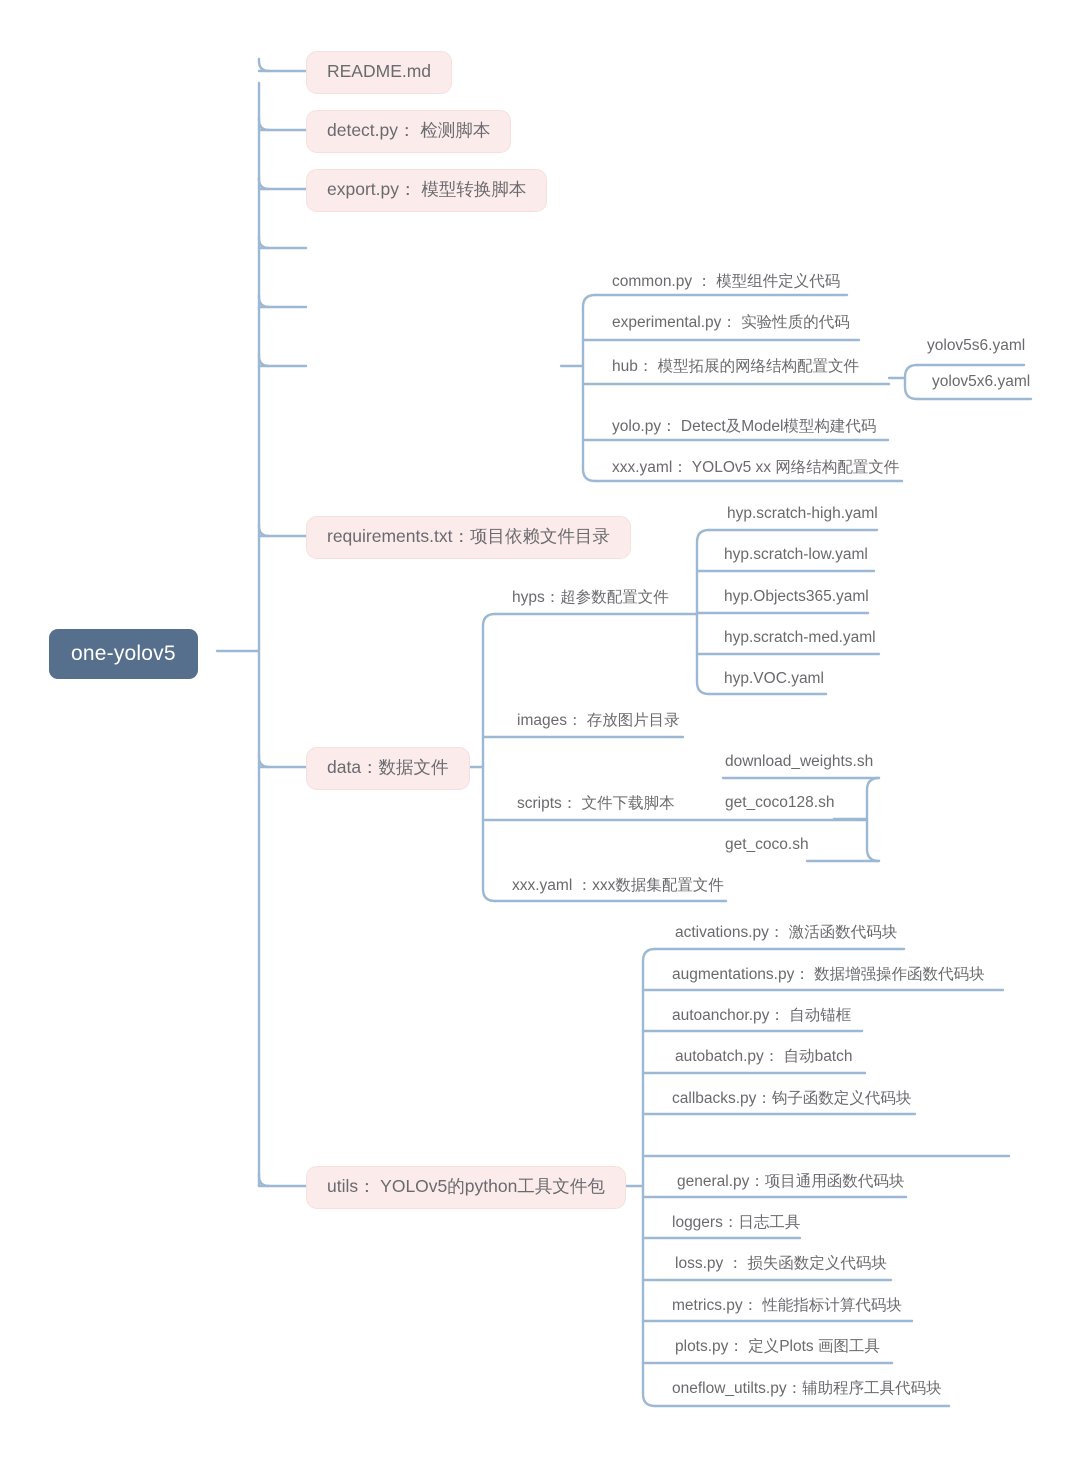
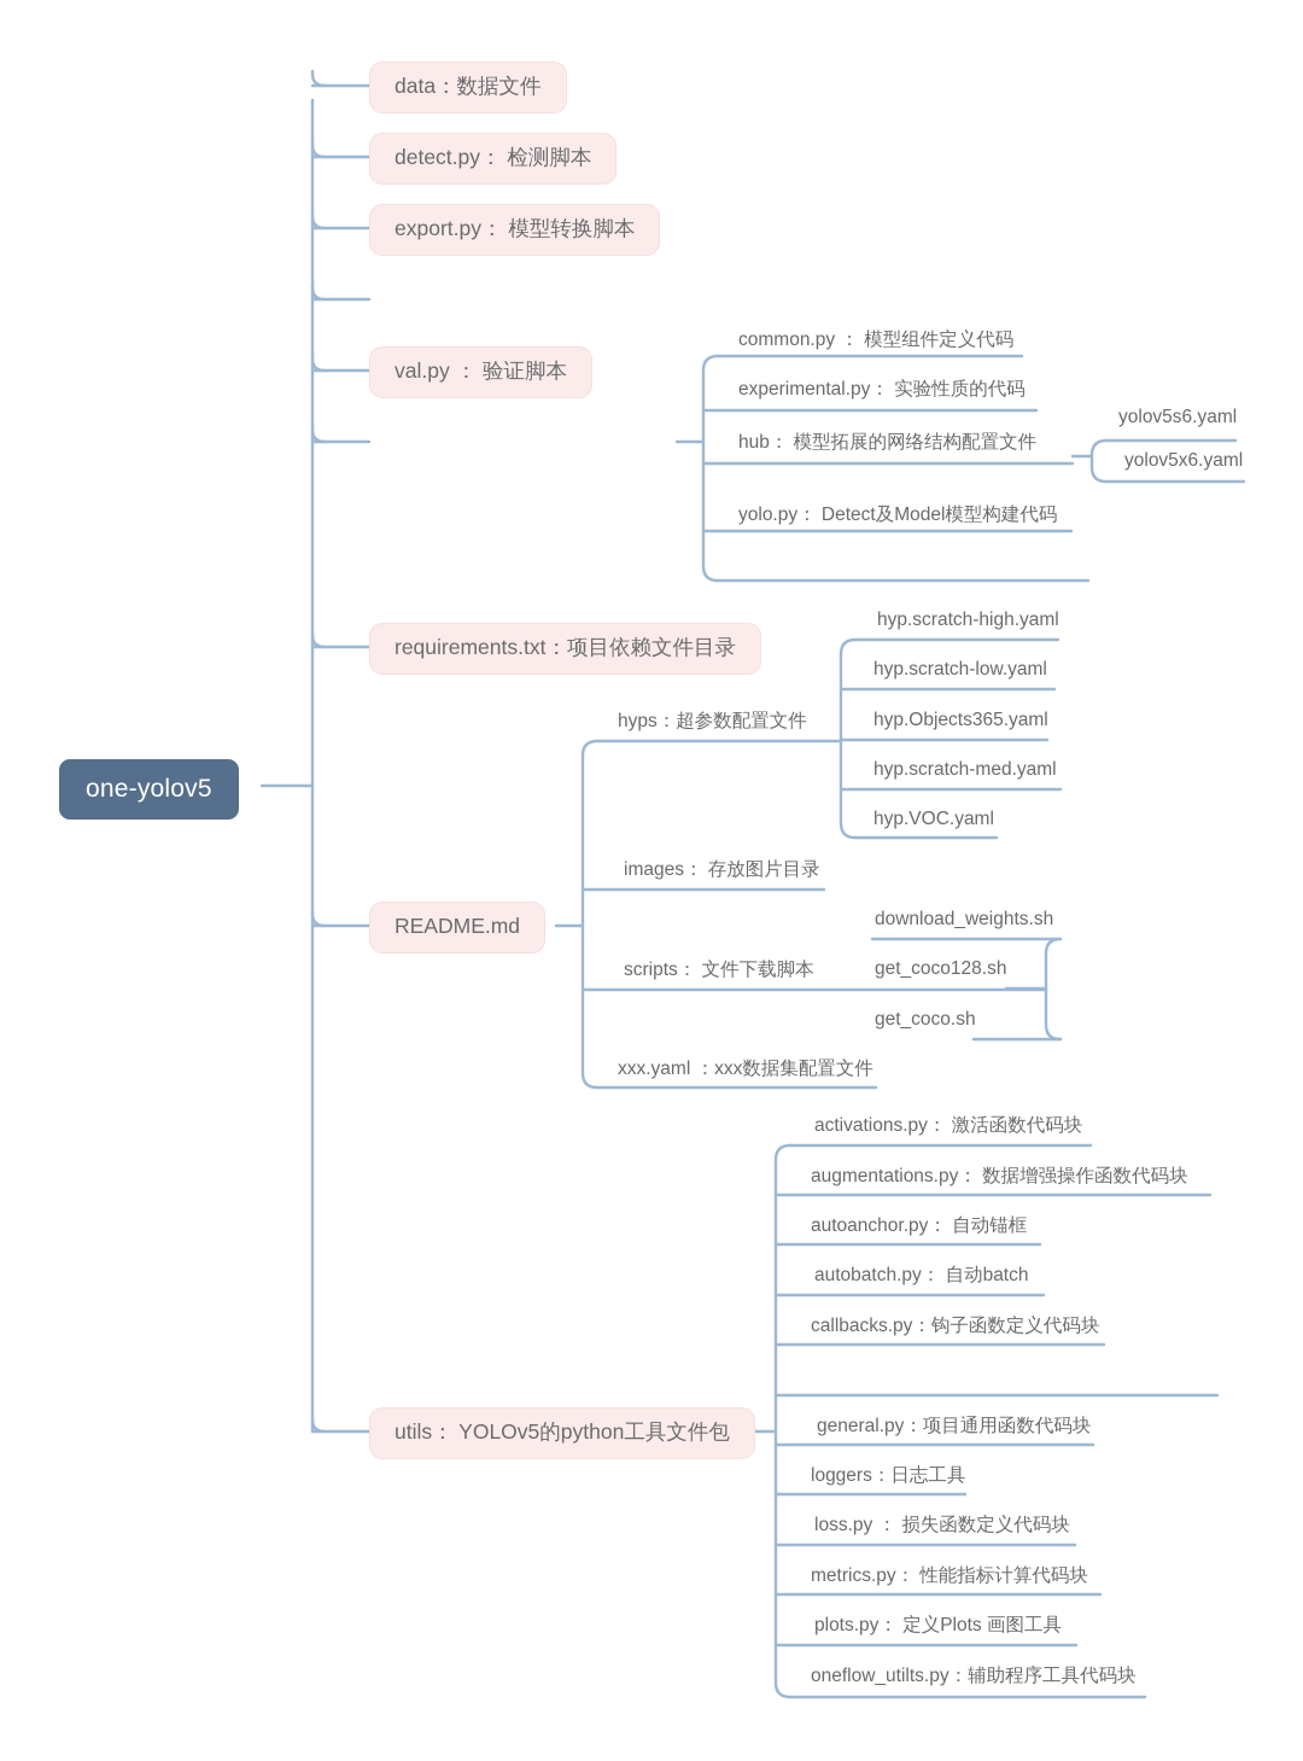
  one-yolov5
- README.md
+ data：数据文件
  detect.py： 检测脚本
  export.py： 模型转换脚本
+ val.py ： 验证脚本
  requirements.txt：项目依赖文件目录
- data：数据文件
+ README.md
  utils： YOLOv5的python工具文件包
  common.py ： 模型组件定义代码
  experimental.py： 实验性质的代码
  hub： 模型拓展的网络结构配置文件
  yolo.py： Detect及Model模型构建代码
- xxx.yaml： YOLOv5 xx 网络结构配置文件
  yolov5s6.yaml
  yolov5x6.yaml
  hyps：超参数配置文件
  images： 存放图片目录
  scripts： 文件下载脚本
  xxx.yaml ：xxx数据集配置文件
  hyp.scratch-high.yaml
  hyp.scratch-low.yaml
  hyp.Objects365.yaml
  hyp.scratch-med.yaml
  hyp.VOC.yaml
  download_weights.sh
  get_coco128.sh
  get_coco.sh
  activations.py： 激活函数代码块
  augmentations.py： 数据增强操作函数代码块
  autoanchor.py： 自动锚框
  autobatch.py： 自动batch
  callbacks.py：钩子函数定义代码块
  general.py：项目通用函数代码块
  loggers：日志工具
  loss.py ： 损失函数定义代码块
  metrics.py： 性能指标计算代码块
  plots.py： 定义Plots 画图工具
  oneflow_utilts.py：辅助程序工具代码块
